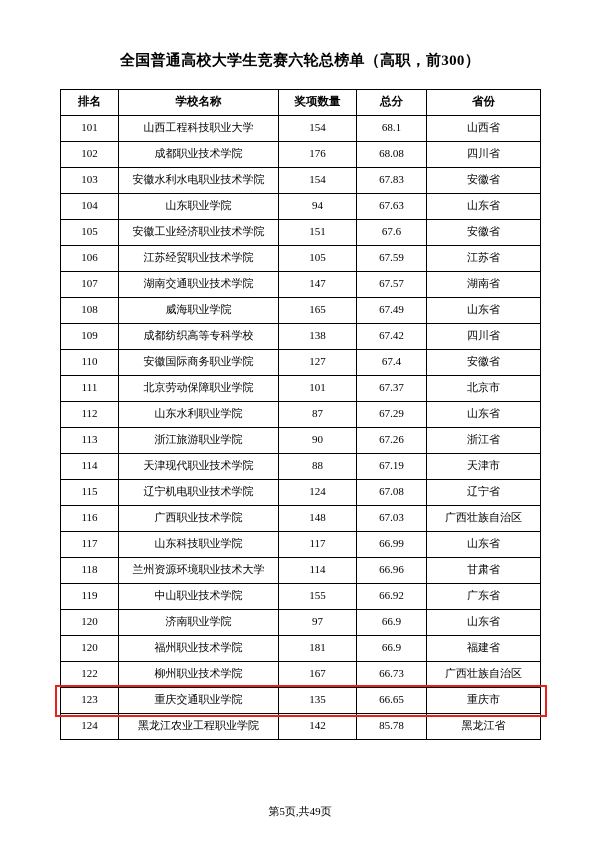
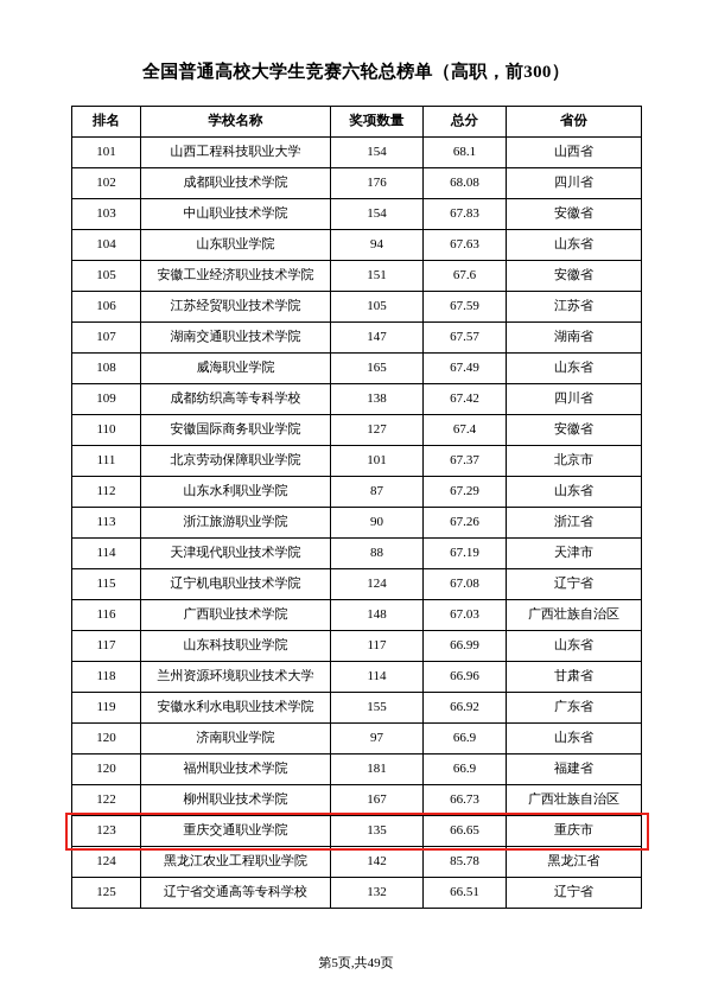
  全国普通高校大学生竞赛六轮总榜单（高职，前300）
  排名	学校名称	奖项数量	总分	省份
  101	山西工程科技职业大学	154	68.1	山西省
  102	成都职业技术学院	176	68.08	四川省
- 103	安徽水利水电职业技术学院	154	67.83	安徽省
+ 103	中山职业技术学院	154	67.83	安徽省
  104	山东职业学院	94	67.63	山东省
  105	安徽工业经济职业技术学院	151	67.6	安徽省
  106	江苏经贸职业技术学院	105	67.59	江苏省
  107	湖南交通职业技术学院	147	67.57	湖南省
  108	威海职业学院	165	67.49	山东省
  109	成都纺织高等专科学校	138	67.42	四川省
  110	安徽国际商务职业学院	127	67.4	安徽省
  111	北京劳动保障职业学院	101	67.37	北京市
  112	山东水利职业学院	87	67.29	山东省
  113	浙江旅游职业学院	90	67.26	浙江省
  114	天津现代职业技术学院	88	67.19	天津市
  115	辽宁机电职业技术学院	124	67.08	辽宁省
  116	广西职业技术学院	148	67.03	广西壮族自治区
  117	山东科技职业学院	117	66.99	山东省
  118	兰州资源环境职业技术大学	114	66.96	甘肃省
- 119	中山职业技术学院	155	66.92	广东省
+ 119	安徽水利水电职业技术学院	155	66.92	广东省
  120	济南职业学院	97	66.9	山东省
  120	福州职业技术学院	181	66.9	福建省
  122	柳州职业技术学院	167	66.73	广西壮族自治区
  123	重庆交通职业学院	135	66.65	重庆市
  124	黑龙江农业工程职业学院	142	85.78	黑龙江省
+ 125	辽宁省交通高等专科学校	132	66.51	辽宁省
  第5页,共49页
